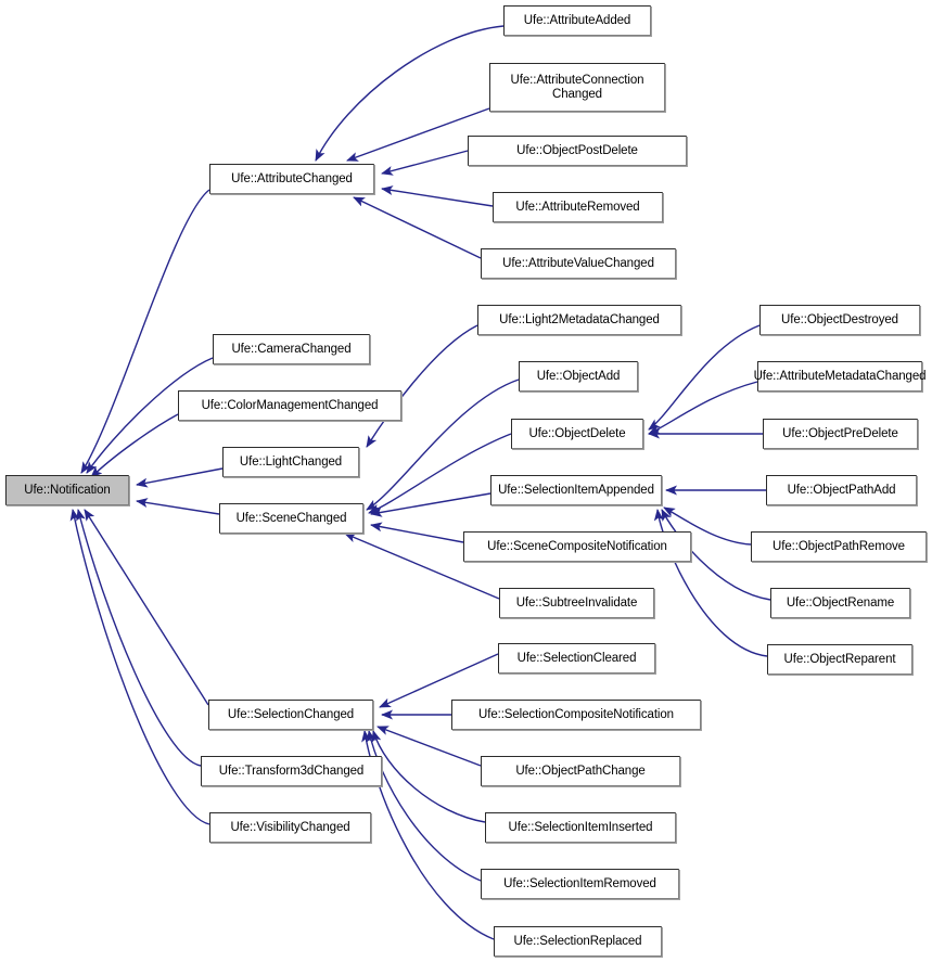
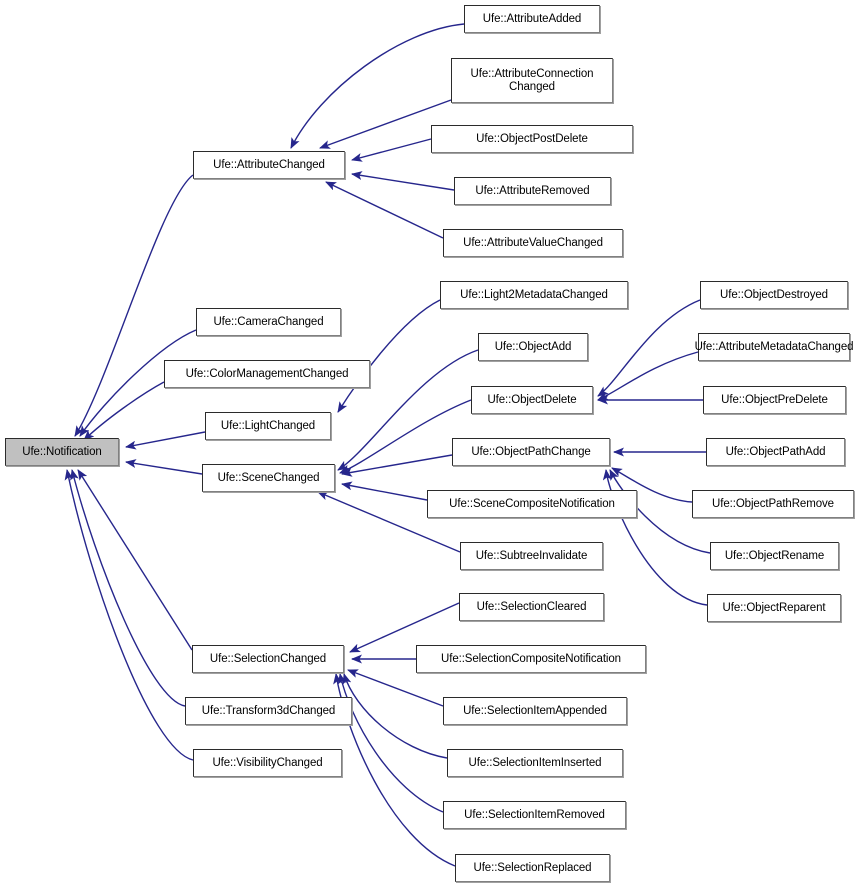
  Ufe::Notification
  Ufe::AttributeChanged
  Ufe::AttributeAdded
  Ufe::AttributeConnection
  Changed
  Ufe::ObjectPostDelete
  Ufe::AttributeRemoved
  Ufe::AttributeValueChanged
  Ufe::CameraChanged
  Ufe::ColorManagementChanged
  Ufe::LightChanged
  Ufe::SceneChanged
  Ufe::Light2MetadataChanged
  Ufe::ObjectAdd
  Ufe::ObjectDelete
- Ufe::SelectionItemAppended
+ Ufe::ObjectPathChange
  Ufe::SceneCompositeNotification
  Ufe::SubtreeInvalidate
  Ufe::ObjectDestroyed
  Ufe::AttributeMetadataChanged
  Ufe::ObjectPreDelete
  Ufe::ObjectPathAdd
  Ufe::ObjectPathRemove
  Ufe::ObjectRename
  Ufe::ObjectReparent
  Ufe::SelectionChanged
  Ufe::Transform3dChanged
  Ufe::VisibilityChanged
  Ufe::SelectionCleared
  Ufe::SelectionCompositeNotification
- Ufe::ObjectPathChange
+ Ufe::SelectionItemAppended
  Ufe::SelectionItemInserted
  Ufe::SelectionItemRemoved
  Ufe::SelectionReplaced
